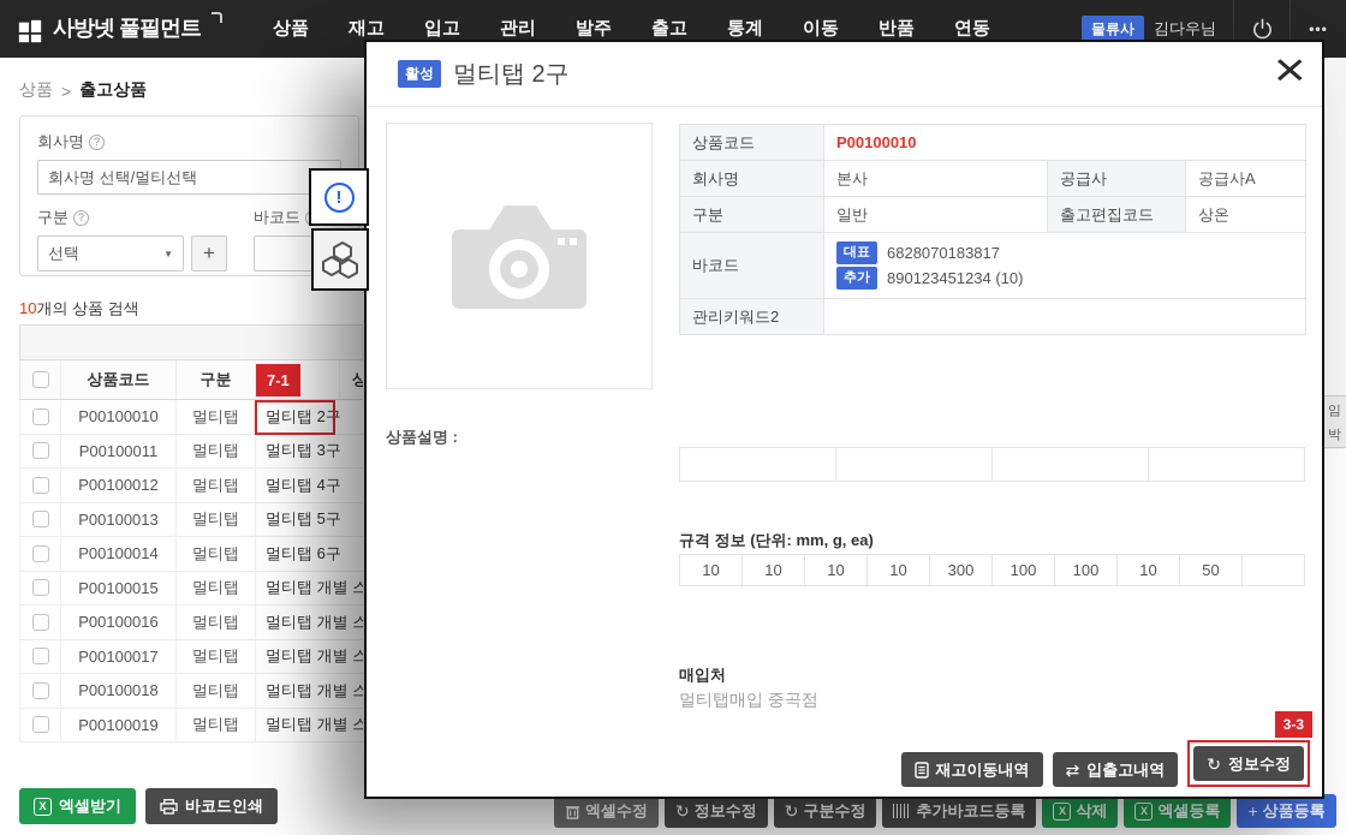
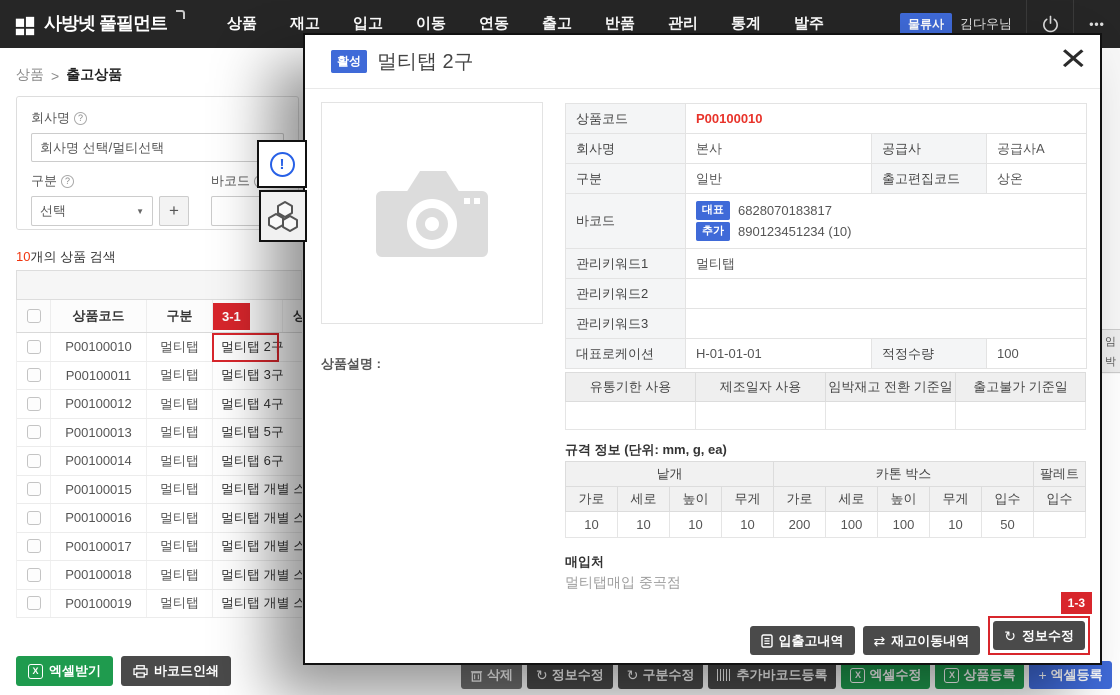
  사방넷 풀필먼트
  상품
  재고
  입고
- 관리
+ 이동
- 발주
+ 연동
  출고
- 통계
+ 반품
- 이동
+ 관리
- 반품
+ 통계
- 연동
+ 발주
  물류사
  김다우님
  •••
  상품
  >
  출고상품
  회사명
  ?
  회사명 선택/멀티선택
  구분
  ?
  선택
  ▼
  +
  바코드
  10개의 상품 검색
  상품코드
  구분
  상
  P00100010
  멀티탭
  멀티탭 2구
  P00100011
  멀티탭
  멀티탭 3구
  P00100012
  멀티탭
  멀티탭 4구
  P00100013
  멀티탭
  멀티탭 5구
  P00100014
  멀티탭
  멀티탭 6구
  P00100015
  멀티탭
  멀티탭 개별 스
  P00100016
  멀티탭
  멀티탭 개별 스
  P00100017
  멀티탭
  멀티탭 개별 스
  P00100018
  멀티탭
  멀티탭 개별 스
  P00100019
  멀티탭
  멀티탭 개별 스
- 7-1
+ 3-1
  X
  엑셀받기
  바코드인쇄
- 엑셀수정
+ 삭제
  ↻
  정보수정
  ↻
  구분수정
  추가바코드등록
  X
- 삭제
+ 엑셀수정
  X
- 엑셀등록
+ 상품등록
  +
- 상품등록
+ 엑셀등록
  임박
  활성
  멀티탭 2구
  ×
  상품설명 :
  상품코드	P00100010
  회사명	본사	공급사	공급사A
  구분	일반	출고편집코드	상온
  바코드	대표 6828070183817 추가 890123451234 (10)
+ 관리키워드1	멀티탭
  관리키워드2
+ 관리키워드3
+ 대표로케이션	H-01-01-01	적정수량	100
+ 	유통기한 사용	제조일자 사용	임박재고 전환 기준일	출고불가 기준일
  규격 정보 (단위: mm, g, ea)
+ 낱개	카톤 박스	팔레트
+ 	가로	세로	높이	무게	가로	세로	높이	무게	입수	입수
- 	10	10	10	10	300	100	100	10	50
+ 	10	10	10	10	200	100	100	10	50
  매입처
  멀티탭매입 중곡점
- 재고이동내역
+ 입출고내역
  ⇄
- 입출고내역
+ 재고이동내역
  ↻
  정보수정
- 3-3
+ 1-3
  !
